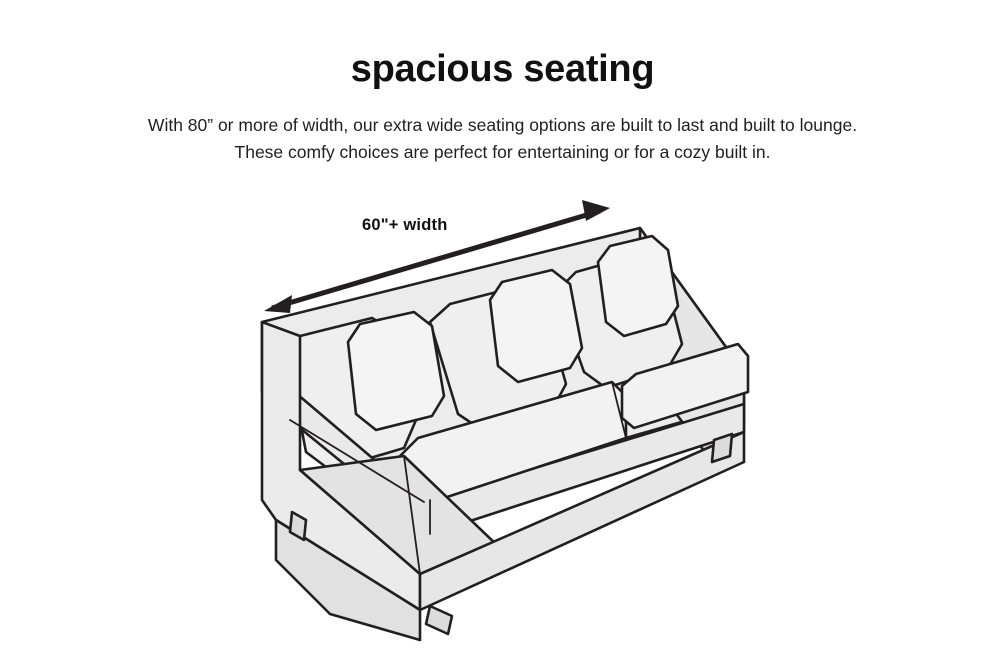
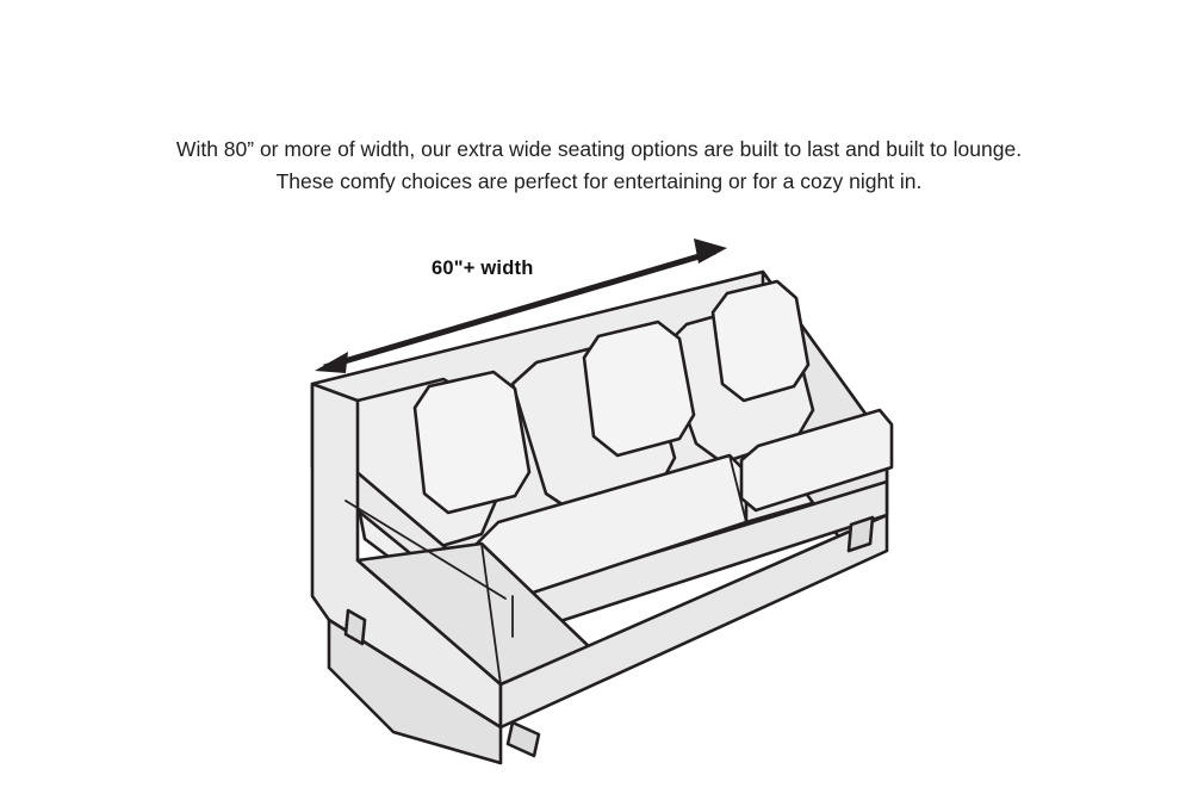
- spacious seating
  With 80” or more of width, our extra wide seating options are built to last and built to lounge.
- These comfy choices are perfect for entertaining or for a cozy built in.
+ These comfy choices are perfect for entertaining or for a cozy night in.
  60"+ width
